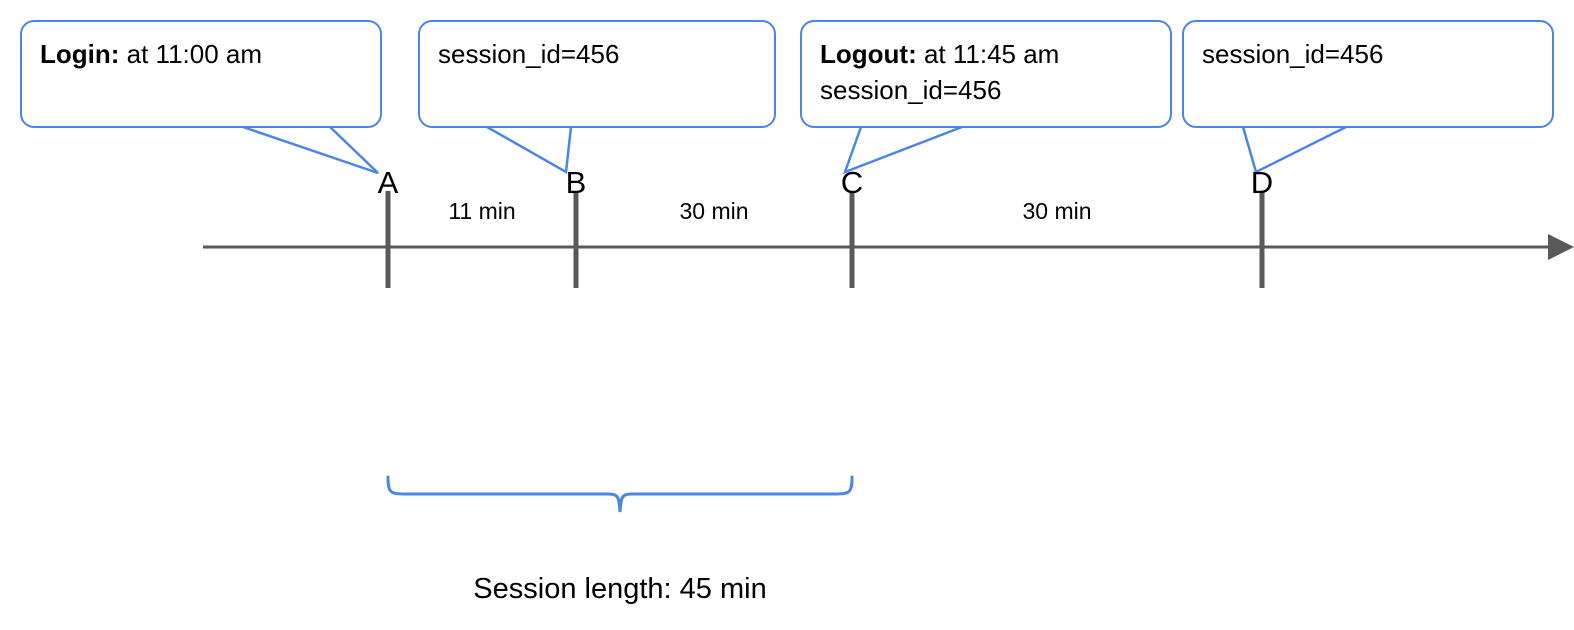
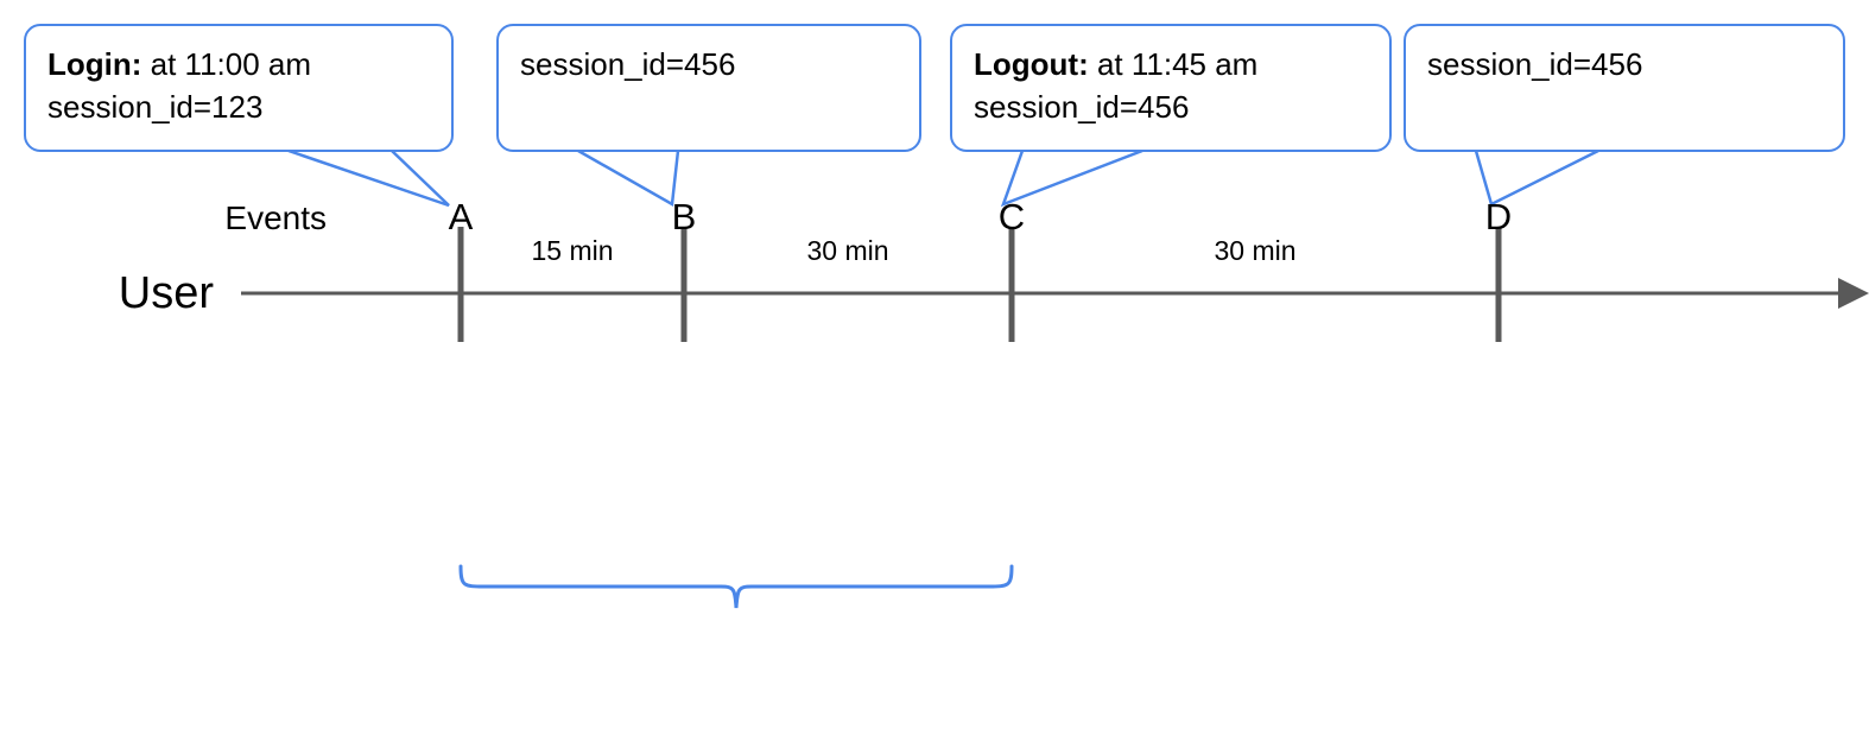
  Login: at 11:00 am
+ session_id=123
  session_id=456
  Logout: at 11:45 am
  session_id=456
  session_id=456
+ Events
+ User
  A
  B
  C
  D
- 11 min
+ 15 min
  30 min
  30 min
- Session length: 45 min
